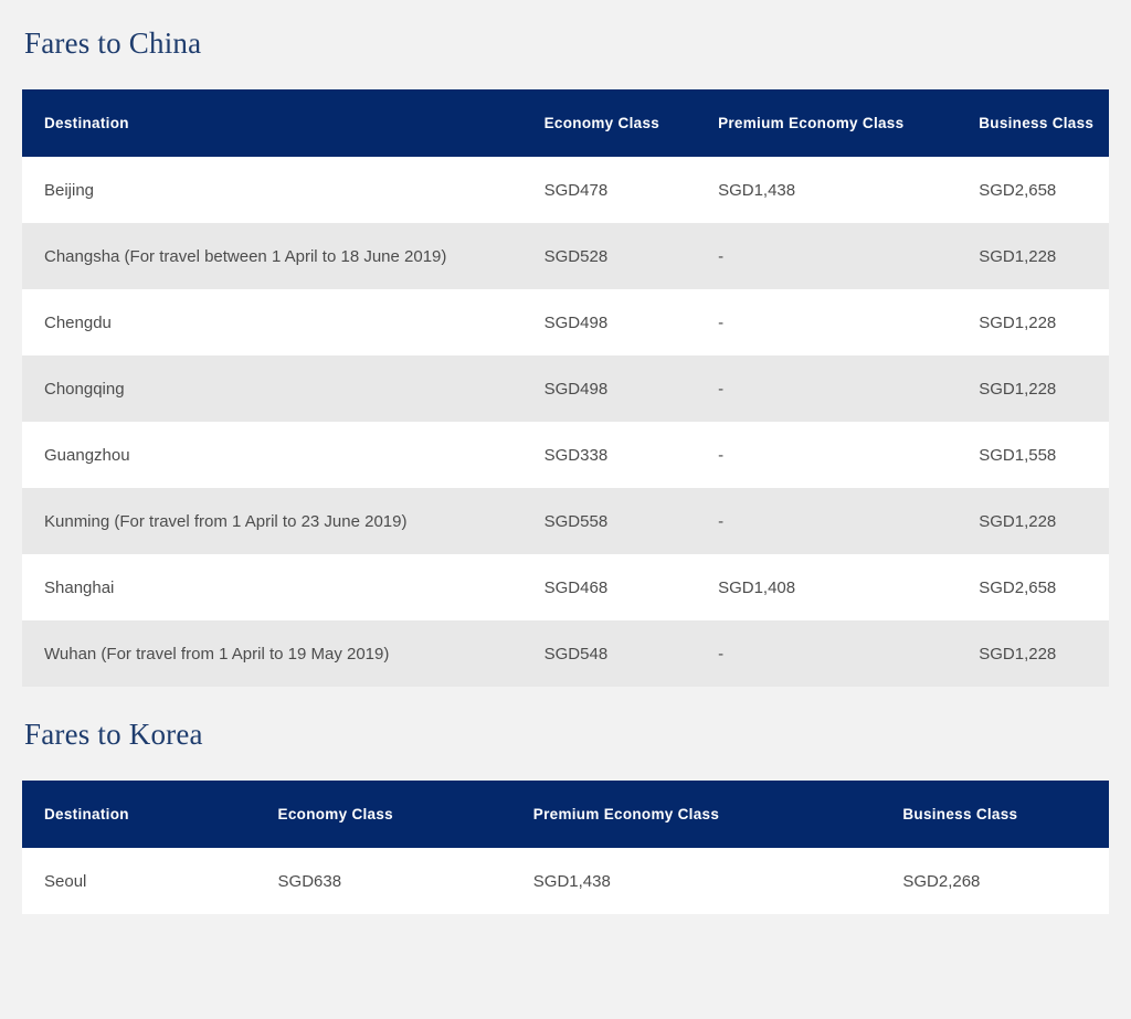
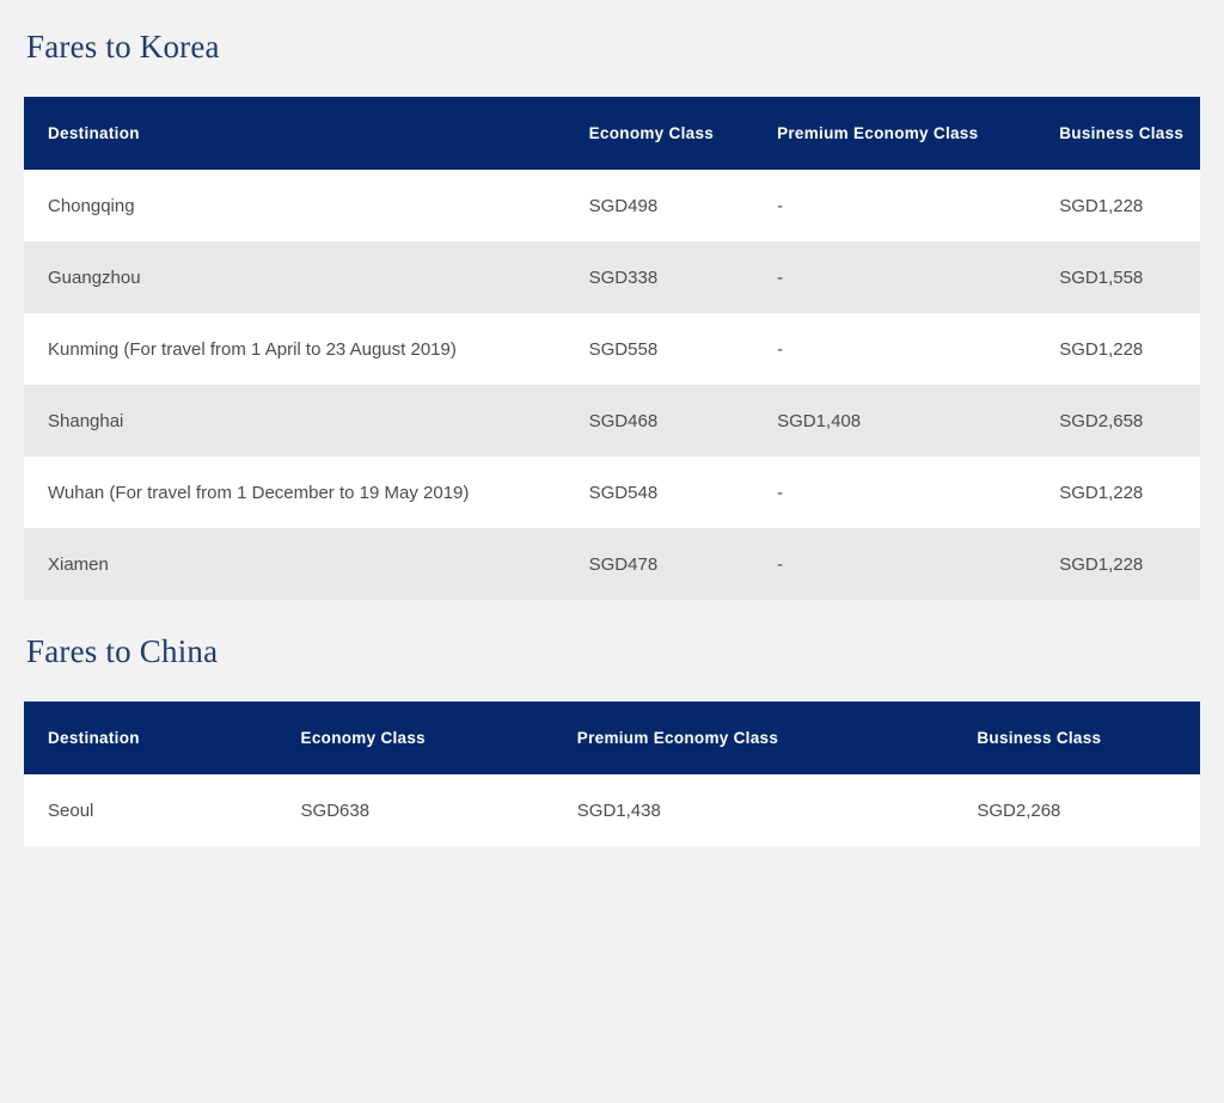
- Fares to China
+ Fares to Korea
  Destination	Economy Class	Premium Economy Class	Business Class
- Beijing	SGD478	SGD1,438	SGD2,658
- Changsha (For travel between 1 April to 18 June 2019)	SGD528	-	SGD1,228
- Chengdu	SGD498	-	SGD1,228
  Chongqing	SGD498	-	SGD1,228
  Guangzhou	SGD338	-	SGD1,558
- Kunming (For travel from 1 April to 23 June 2019)	SGD558	-	SGD1,228
+ Kunming (For travel from 1 April to 23 August 2019)	SGD558	-	SGD1,228
  Shanghai	SGD468	SGD1,408	SGD2,658
- Wuhan (For travel from 1 April to 19 May 2019)	SGD548	-	SGD1,228
+ Wuhan (For travel from 1 December to 19 May 2019)	SGD548	-	SGD1,228
+ Xiamen	SGD478	-	SGD1,228
- Fares to Korea
+ Fares to China
  Destination	Economy Class	Premium Economy Class	Business Class
  Seoul	SGD638	SGD1,438	SGD2,268
